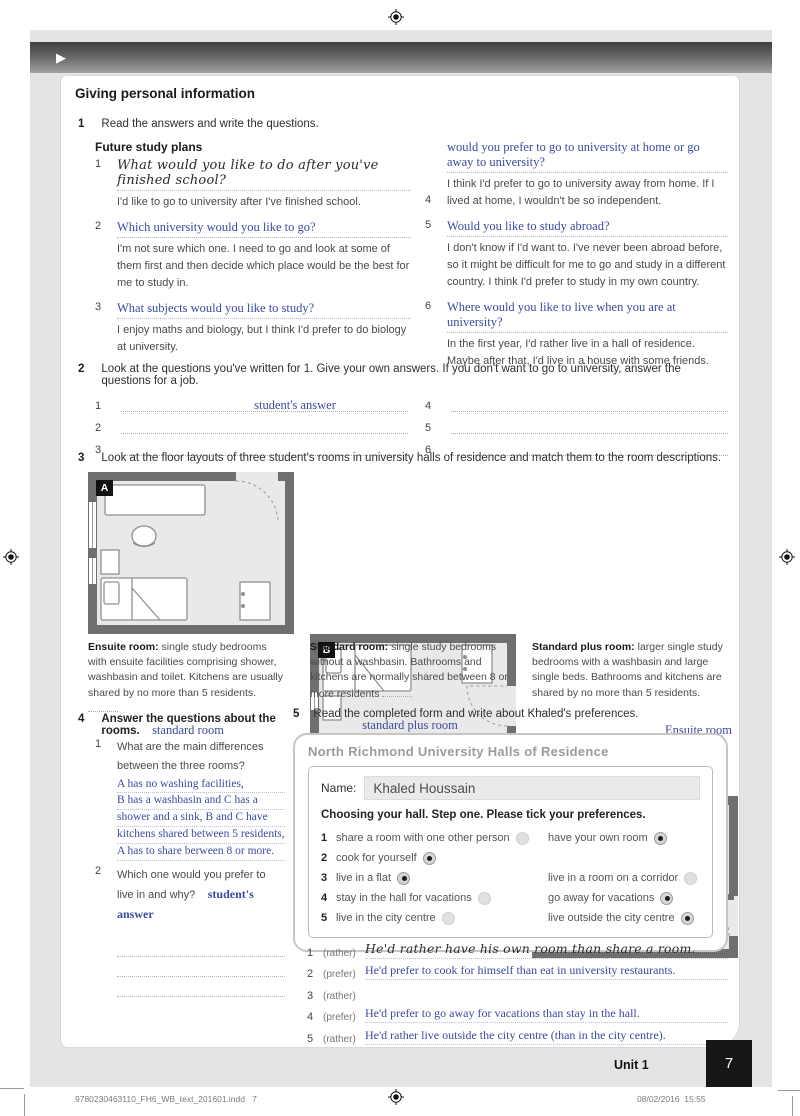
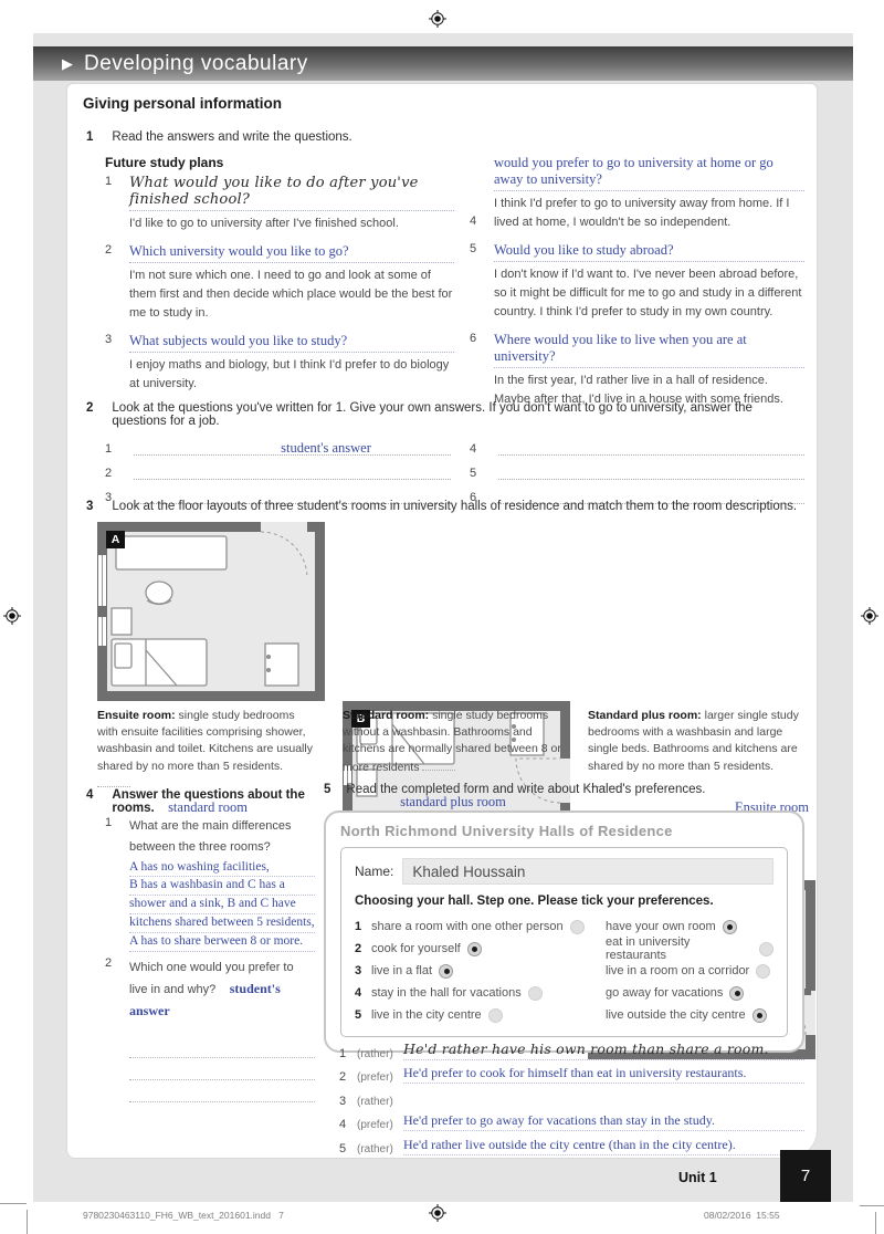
  ▶
+ Developing vocabulary
  Giving personal information
  1
  Read the answers and write the questions.
  Future study plans
  1
  What would you like to do after you've finished school?
  I'd like to go to university after I've finished school.
  2
  Which university would you like to go?
  I'm not sure which one. I need to go and look at some of them first and then decide which place would be the best for me to study in.
  3
  What subjects would you like to study?
  I enjoy maths and biology, but I think I'd prefer to do biology at university.
  4
  would you prefer to go to university at home or go away to university?
  I think I'd prefer to go to university away from home. If I lived at home, I wouldn't be so independent.
  5
  Would you like to study abroad?
  I don't know if I'd want to. I've never been abroad before, so it might be difficult for me to go and study in a different country. I think I'd prefer to study in my own country.
  6
  Where would you like to live when you are at university?
  In the first year, I'd rather live in a hall of residence. Maybe after that, I'd live in a house with some friends.
  2
  Look at the questions you've written for 1. Give your own answers. If you don't want to go to university, answer the questions for a job.
  1
  2
  3
  student's answer
  4
  5
  6
  3
  Look at the floor layouts of three student's rooms in university halls of residence and match them to the room descriptions.
  A
  B
  Ensuite room: single study bedrooms with ensuite facilities comprising shower, washbasin and toilet. Kitchens are usually shared by no more than 5 residents.
  standard room
  Standard room: single study bedrooms without a washbasin. Bathrooms and kitchens are normally shared between 8 or more residents
  standard plus room
  Standard plus room: larger single study bedrooms with a washbasin and large single beds. Bathrooms and kitchens are shared by no more than 5 residents.
  Ensuite room
  4
  Answer the questions about the rooms.
  1
  What are the main differences between the three rooms?
  A has no washing facilities,
  B has a washbasin and C has a
  shower and a sink, B and C have
  kitchens shared between 5 residents,
  A has to share berween 8 or more.
  2
  Which one would you prefer to live in and why? student's answer
  5
  Read the completed form and write about Khaled's preferences.
  North Richmond University Halls of Residence
  Name:
  Khaled Houssain
  Choosing your hall. Step one. Please tick your preferences.
  1
  share a room with one other person
  have your own room
  2
  cook for yourself
+ eat in university restaurants
  3
  live in a flat
  live in a room on a corridor
  4
  stay in the hall for vacations
  go away for vacations
  5
  live in the city centre
  live outside the city centre
  1
  (rather)
  He'd rather have his own room than share a room.
  2
  (prefer)
  He'd prefer to cook for himself than eat in university restaurants.
  3
  (rather)
  4
  (prefer)
- He'd prefer to go away for vacations than stay in the hall.
+ He'd prefer to go away for vacations than stay in the study.
  5
  (rather)
  He'd rather live outside the city centre (than in the city centre).
  Unit 1
  7
  9780230463110_FH6_WB_text_201601.indd 7
  08/02/2016 15:55
